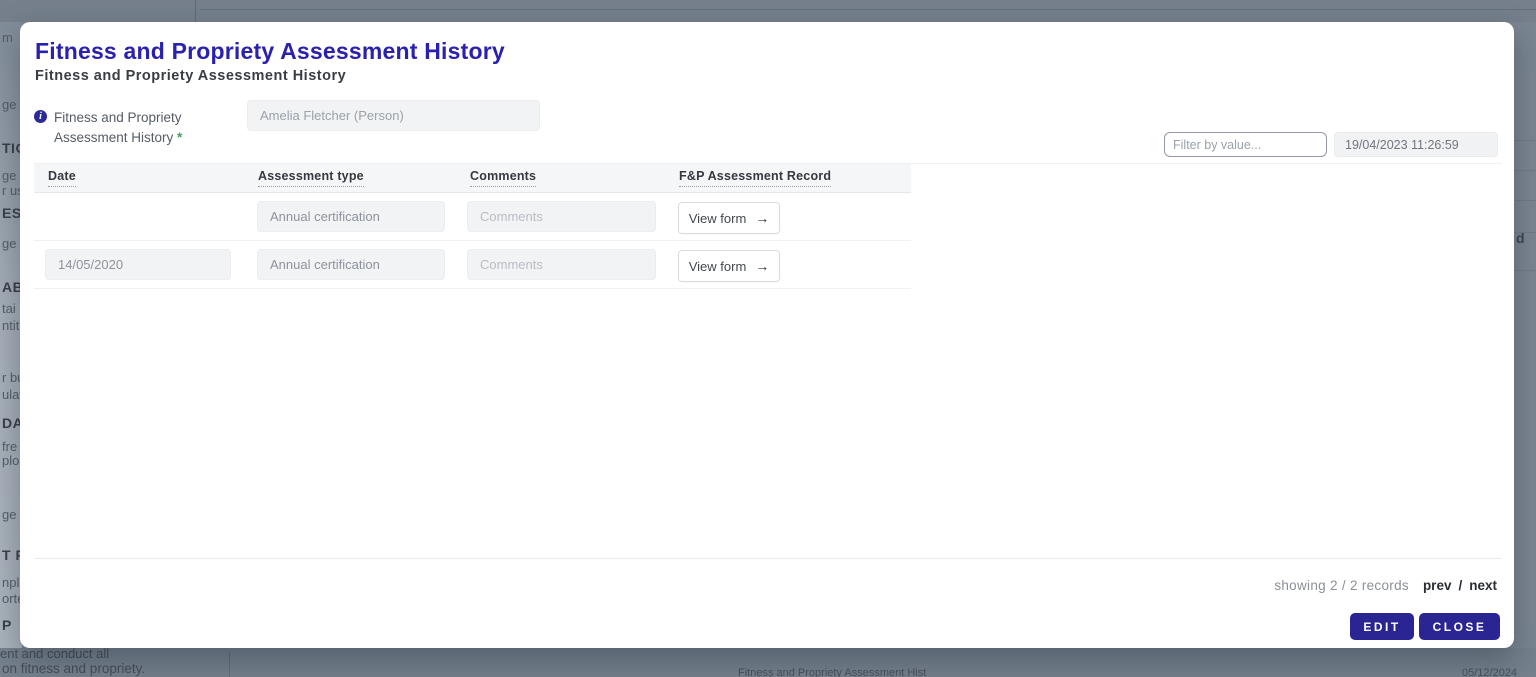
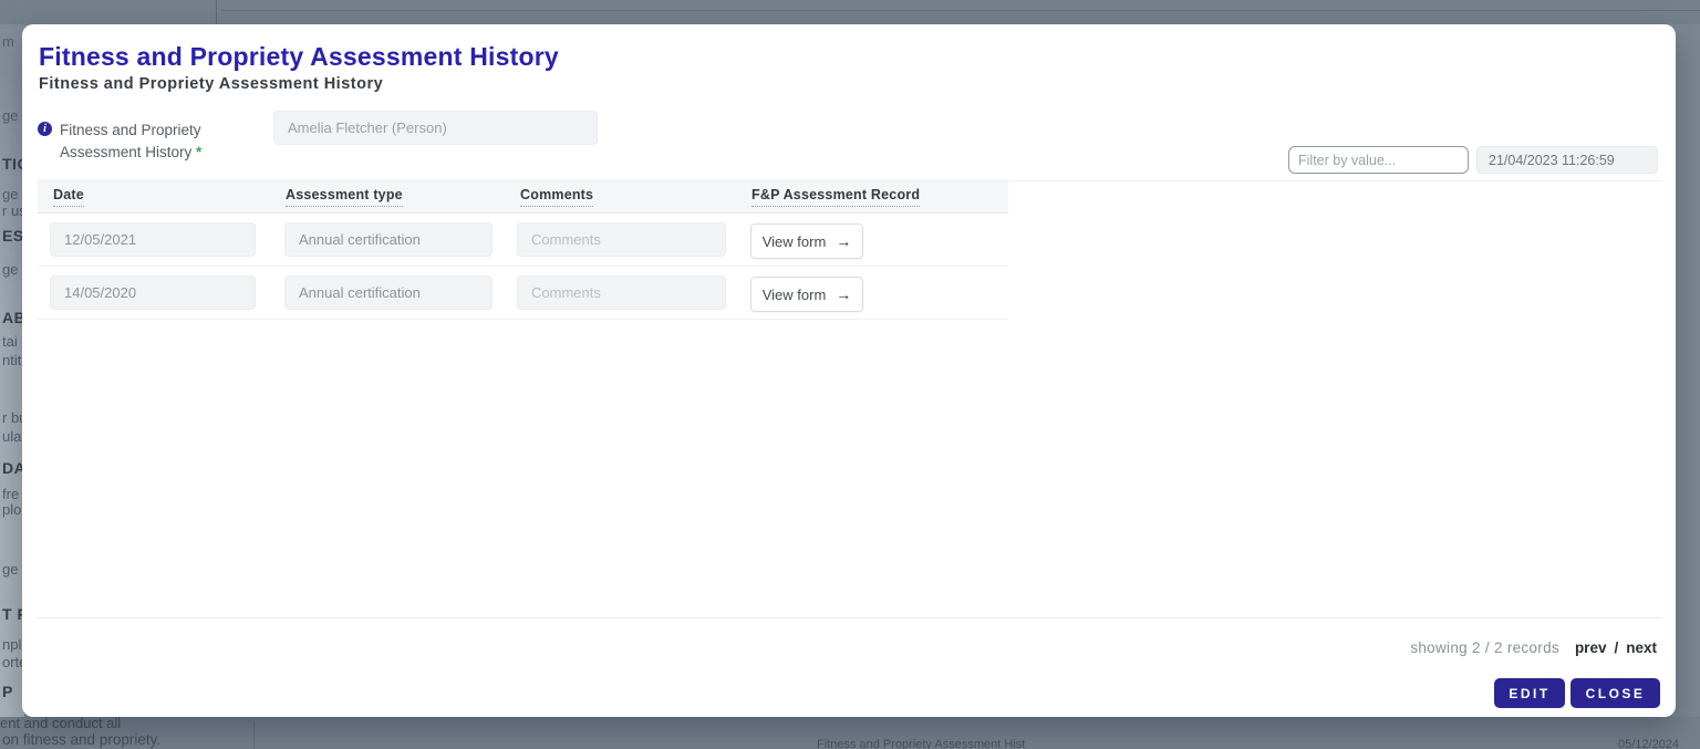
  m
  ge
  ge
  ES
  ge
  tai
  ntit
  ula
  DA
  fre
  plo
  ge
  npl
  ort
  P
- d
  ent and conduct all
  on fitness and propriety.
  Fitness and Propriety Assessment Hist
  05/12/2024
  Fitness and Propriety Assessment History
  Fitness and Propriety Assessment History
  i
  Fitness and Propriety
  Assessment History *
  Amelia Fletcher (Person)
  Filter by value...
- 19/04/2023 11:26:59
+ 21/04/2023 11:26:59
  Date
  Assessment type
  Comments
  F&P Assessment Record
+ 12/05/2021
  Annual certification
  Comments
  View form
  →
  14/05/2020
  Annual certification
  Comments
  View form
  →
  showing 2 / 2 records
  prev
  /
  next
  EDIT
  CLOSE
